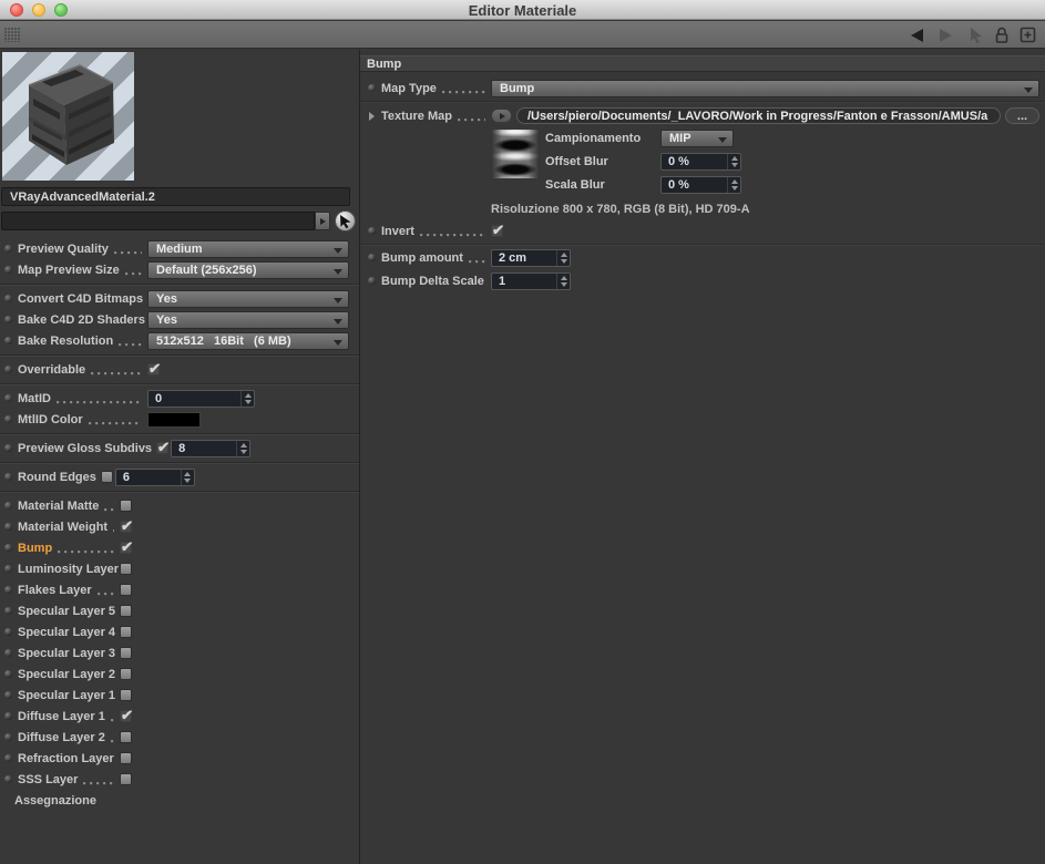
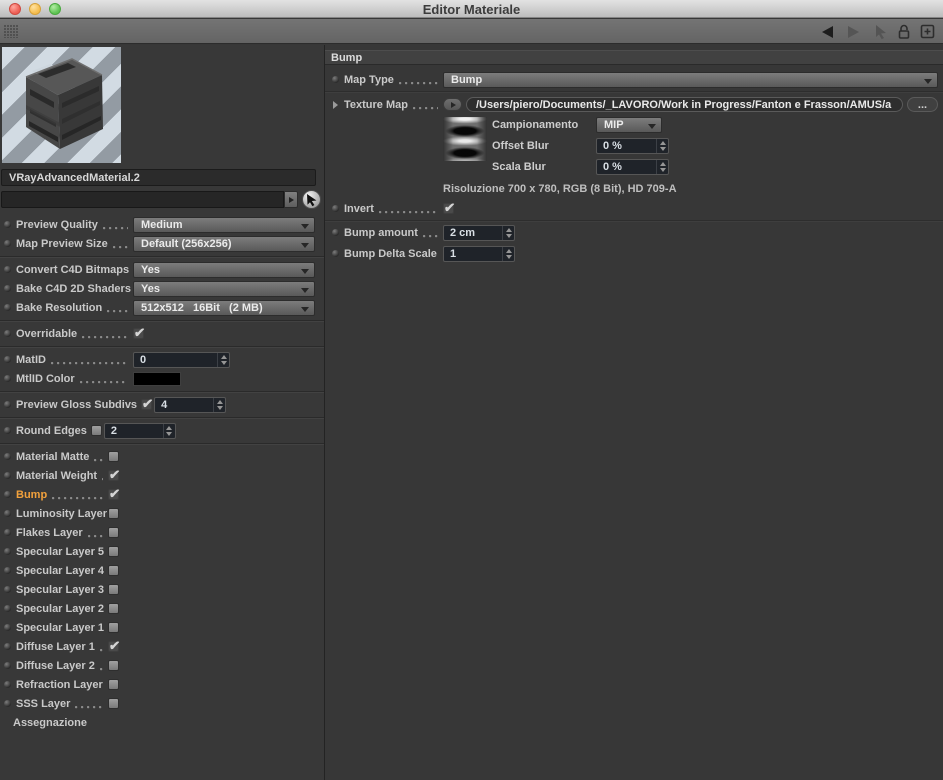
  Editor Materiale
  VRayAdvancedMaterial.2
  Preview Quality
  Medium
  Map Preview Size
  Default (256x256)
  Convert C4D Bitmaps
  Yes
  Bake C4D 2D Shaders
  Yes
  Bake Resolution
- 512x512 16Bit (6 MB)
+ 512x512 16Bit (2 MB)
  Overridable
  MatID
  0
  MtlID Color
  Preview Gloss Subdivs
- 8
+ 4
  Round Edges
- 6
+ 2
  Material Matte
  Material Weight
  Bump
  Luminosity Layer
  Flakes Layer
  Specular Layer 5
  Specular Layer 4
  Specular Layer 3
  Specular Layer 2
  Specular Layer 1
  Diffuse Layer 1
  Diffuse Layer 2
  Refraction Layer
  SSS Layer
  Assegnazione
  Bump
  Map Type
  Bump
  Texture Map
  /Users/piero/Documents/_LAVORO/Work in Progress/Fanton e Frasson/AMUS/a
  ...
  Campionamento
  MIP
  Offset Blur
  0 %
  Scala Blur
  0 %
- Risoluzione 800 x 780, RGB (8 Bit), HD 709-A
+ Risoluzione 700 x 780, RGB (8 Bit), HD 709-A
  Invert
  Bump amount
  2 cm
  Bump Delta Scale
  1
